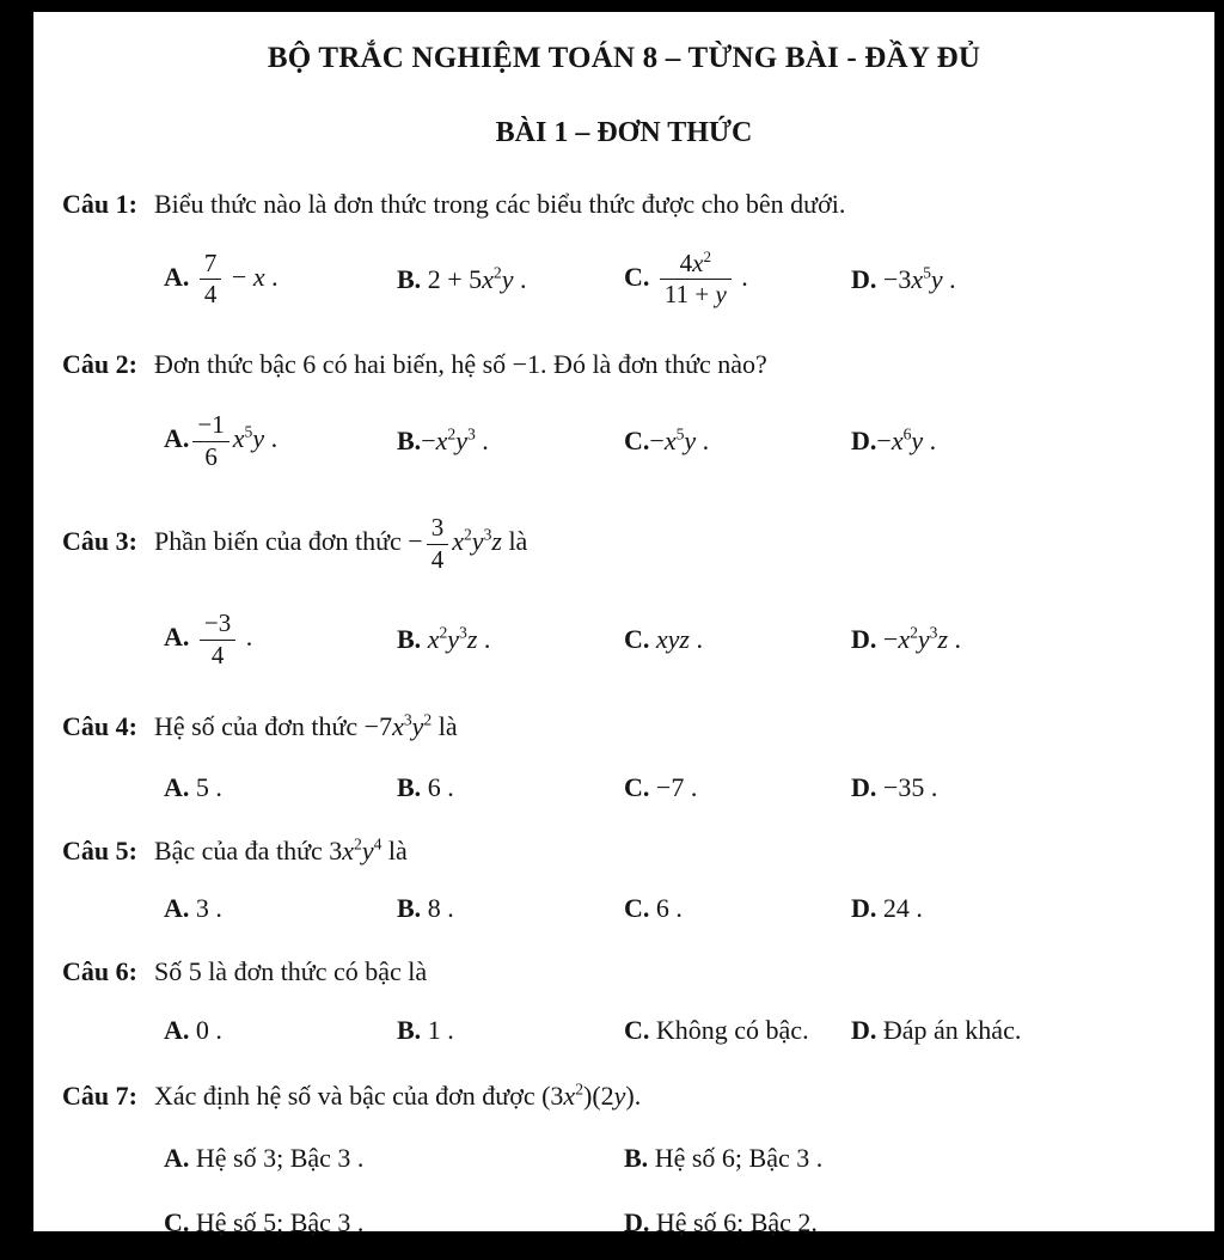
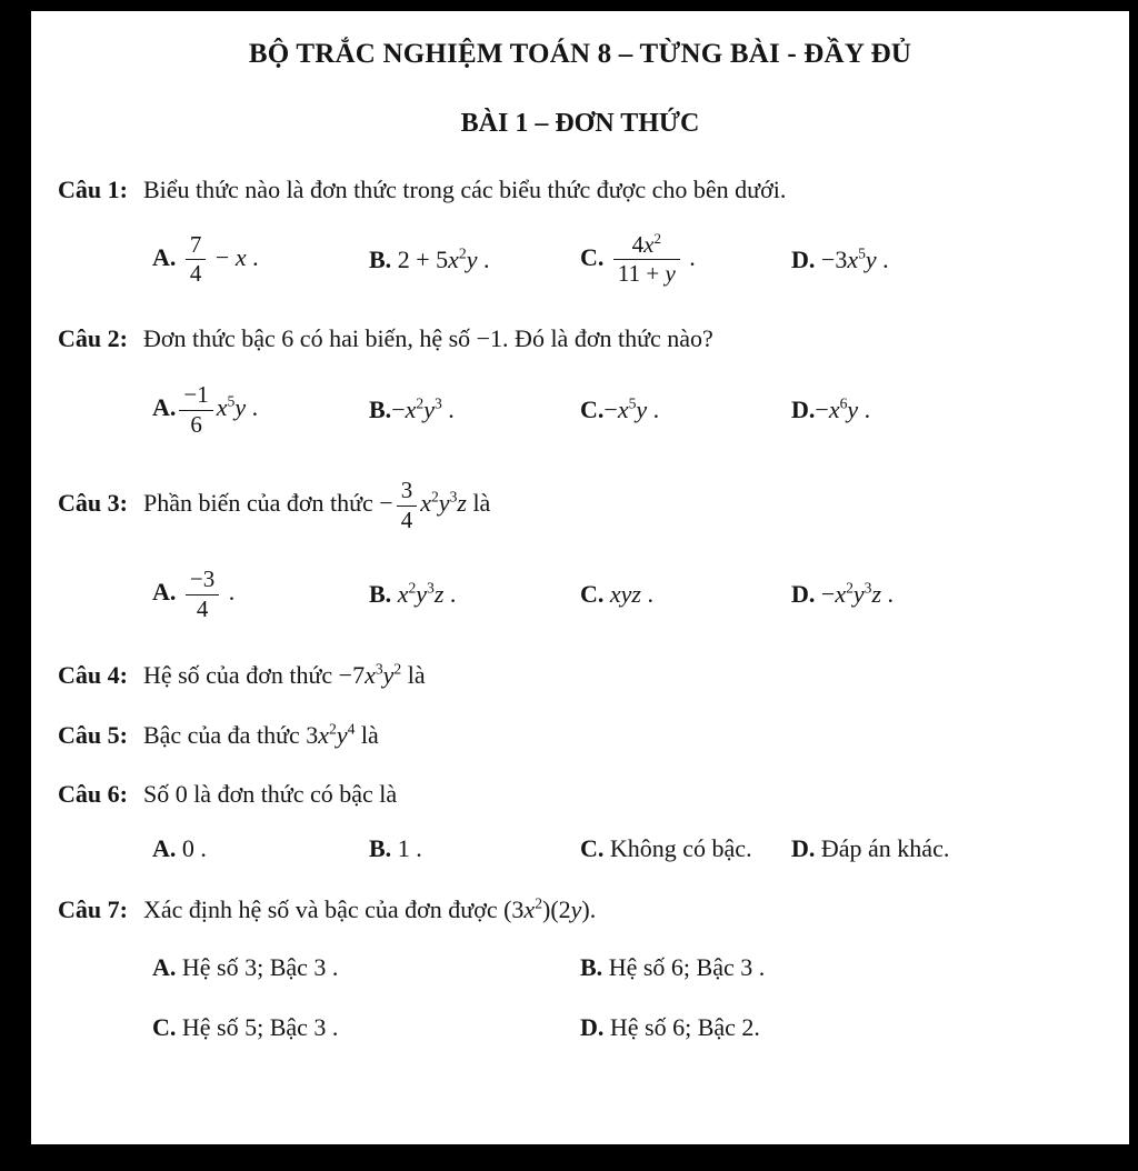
  BỘ TRẮC NGHIỆM TOÁN 8 – TỪNG BÀI - ĐẦY ĐỦ
  BÀI 1 – ĐƠN THỨC
  Câu 1: Biểu thức nào là đơn thức trong các biểu thức được cho bên dưới.
  A.
  7
  4
  − x .
  B. 2 + 5x2y .
  C.
  4x2
  11 + y
  .
  D. −3x5y .
  Câu 2: Đơn thức bậc 6 có hai biến, hệ số −1. Đó là đơn thức nào?
  A.
  −1
  6
  x5y .
  B.−x2y3 .
  C.−x5y .
  D.−x6y .
  Câu 3: Phần biến của đơn thức −
  3
  4
  x2y3z là
  A.
  −3
  4
  .
  B. x2y3z .
  C. xyz .
  D. −x2y3z .
  Câu 4: Hệ số của đơn thức −7x3y2 là
- A. 5 .
- B. 6 .
- C. −7 .
- D. −35 .
  Câu 5: Bậc của đa thức 3x2y4 là
- A. 3 .
- B. 8 .
- C. 6 .
- D. 24 .
- Câu 6: Số 5 là đơn thức có bậc là
+ Câu 6: Số 0 là đơn thức có bậc là
  A. 0 .
  B. 1 .
  C. Không có bậc.
  D. Đáp án khác.
  Câu 7: Xác định hệ số và bậc của đơn được (3x2)(2y).
  A. Hệ số 3; Bậc 3 .
  B. Hệ số 6; Bậc 3 .
  C. Hệ số 5; Bậc 3 .
  D. Hệ số 6; Bậc 2.
